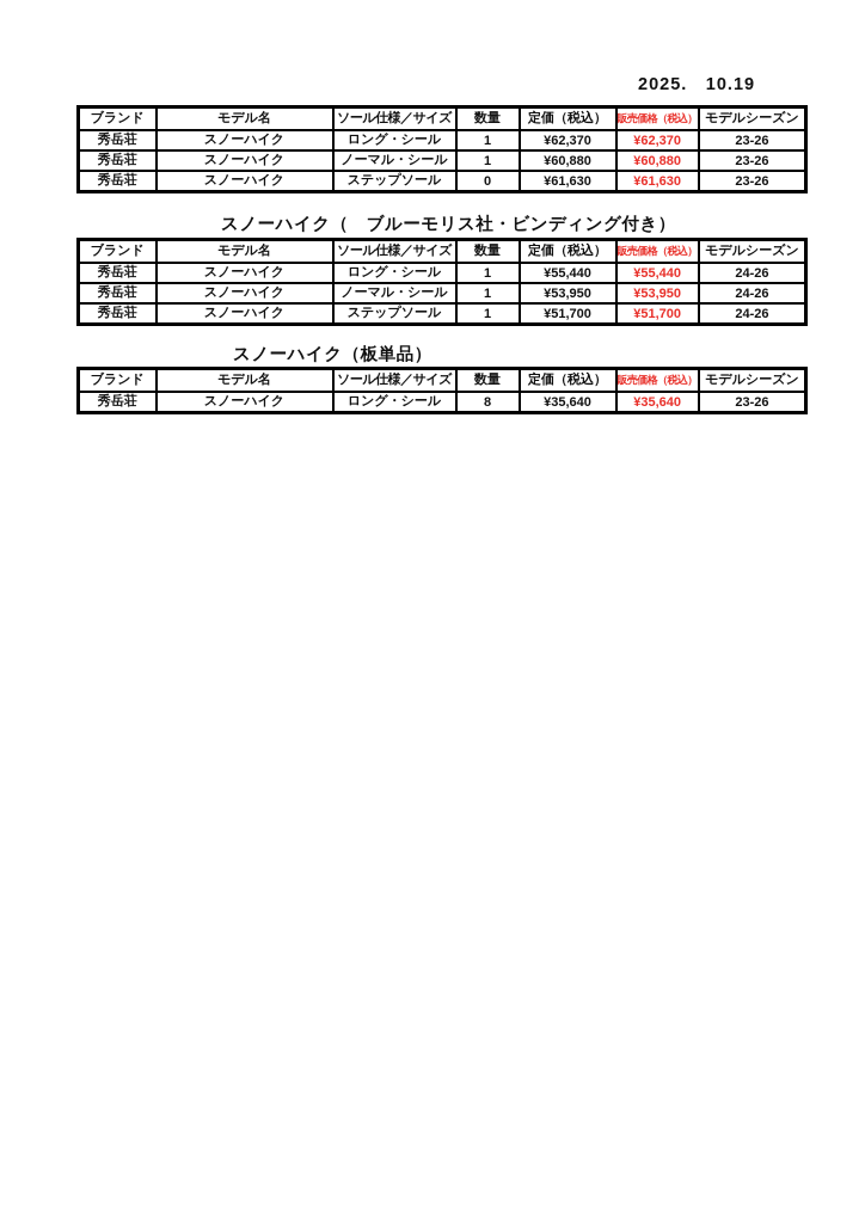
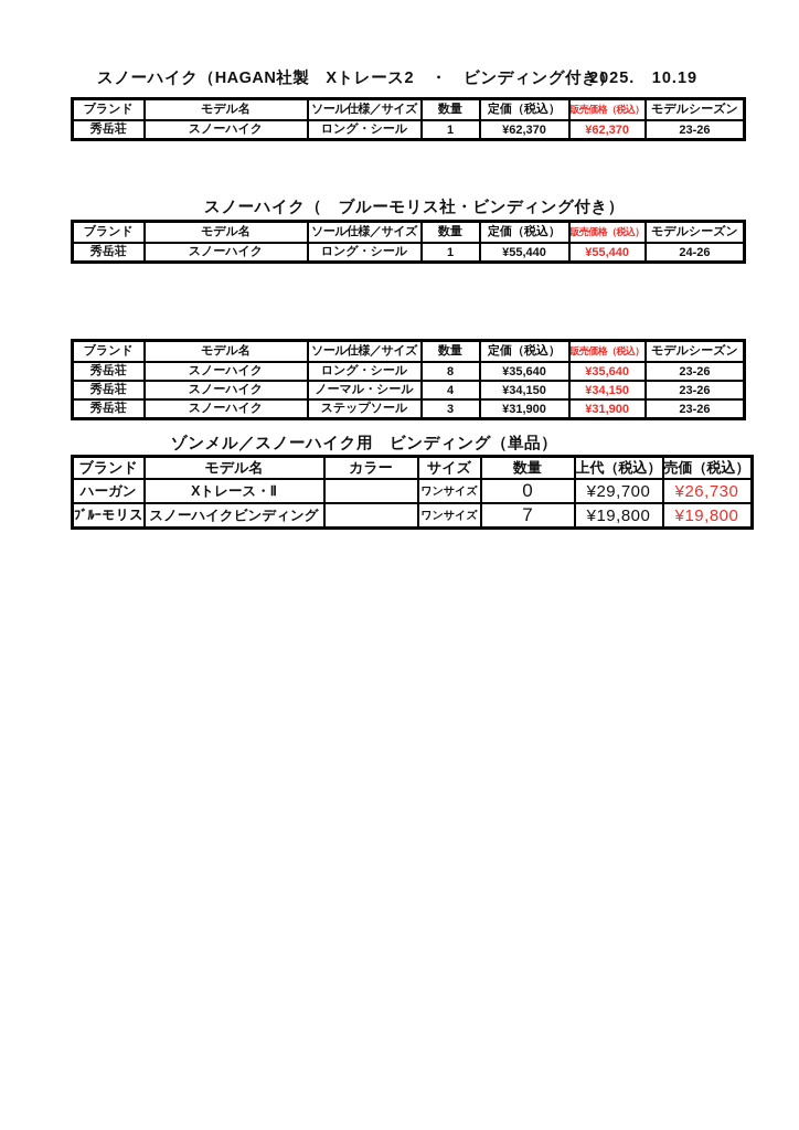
+ スノーハイク（HAGAN社製 Xトレース2 ・ ビンディング付き）
  2025. 10.19
  ブランド	モデル名	ソール仕様／サイズ	数量	定価（税込）	販売価格（税込）	モデルシーズン
  秀岳荘	スノーハイク	ロング・シール	1	¥62,370	¥62,370	23-26
- 秀岳荘	スノーハイク	ノーマル・シール	1	¥60,880	¥60,880	23-26
- 秀岳荘	スノーハイク	ステップソール	0	¥61,630	¥61,630	23-26
  スノーハイク（ ブルーモリス社・ビンディング付き）
  ブランド	モデル名	ソール仕様／サイズ	数量	定価（税込）	販売価格（税込）	モデルシーズン
  秀岳荘	スノーハイク	ロング・シール	1	¥55,440	¥55,440	24-26
- 秀岳荘	スノーハイク	ノーマル・シール	1	¥53,950	¥53,950	24-26
- 秀岳荘	スノーハイク	ステップソール	1	¥51,700	¥51,700	24-26
- スノーハイク（板単品）
  ブランド	モデル名	ソール仕様／サイズ	数量	定価（税込）	販売価格（税込）	モデルシーズン
  秀岳荘	スノーハイク	ロング・シール	8	¥35,640	¥35,640	23-26
+ 秀岳荘	スノーハイク	ノーマル・シール	4	¥34,150	¥34,150	23-26
+ 秀岳荘	スノーハイク	ステップソール	3	¥31,900	¥31,900	23-26
+ ゾンメル／スノーハイク用 ビンディング（単品）
+ ブランド	モデル名	カラー	サイズ	数量	上代（税込）	売価（税込）
+ ハーガン	Xトレース・Ⅱ		ワンサイズ	0	¥29,700	¥26,730
+ ﾌﾞﾙｰモリス	スノーハイクビンディング		ワンサイズ	7	¥19,800	¥19,800
